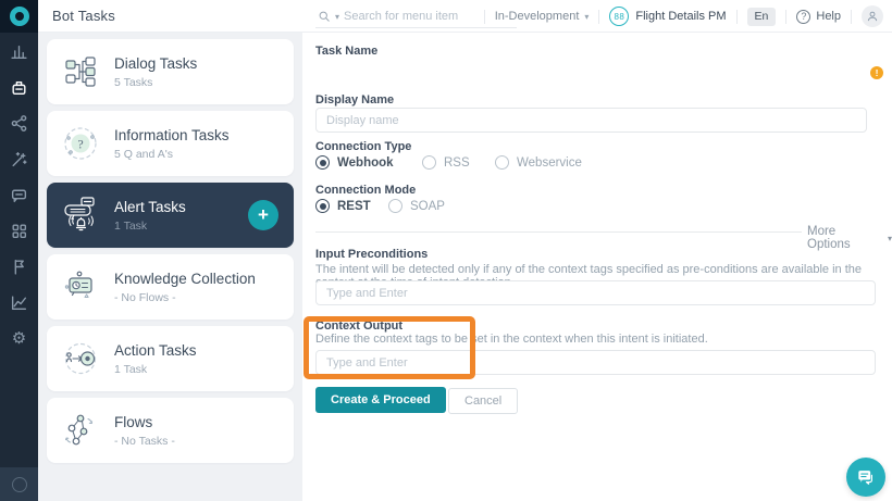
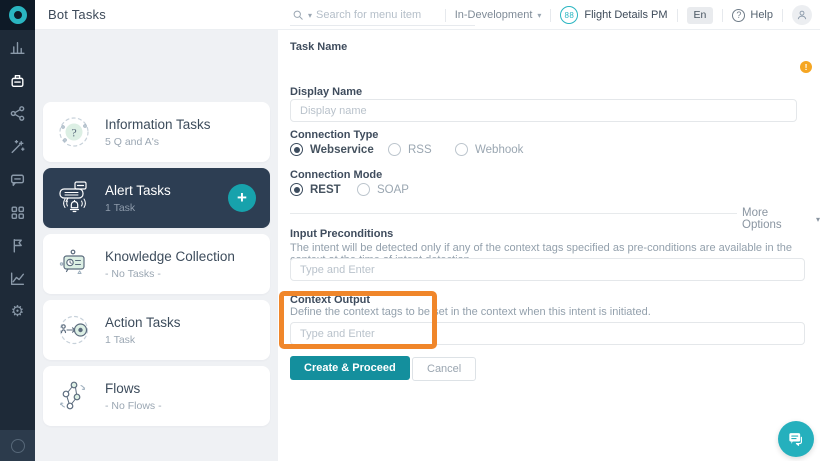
  ⚙
  Bot Tasks
  ▾
  Search for menu item
  In-Development
  ▾
  88
  Flight Details PM
  En
  ?
  Help
- Dialog Tasks
- 5 Tasks
  ?
  Information Tasks
  5 Q and A's
  Alert Tasks
  1 Task
  +
  Knowledge Collection
- - No Flows -
+ - No Tasks -
  Action Tasks
  1 Task
  Flows
- - No Tasks -
+ - No Flows -
  Task Name
  !
  Display Name
  Display name
  Connection Type
- Webhook
+ Webservice
  RSS
- Webservice
+ Webhook
  Connection Mode
  REST
  SOAP
  More Options
  ▾
  Input Preconditions
  The intent will be detected only if any of the context tags specified as pre-conditions are available in the
  Type and Enter
  Context Output
  Define the context tags to be set in the context when this intent is initiated.
  Type and Enter
  Create & Proceed
  Cancel
